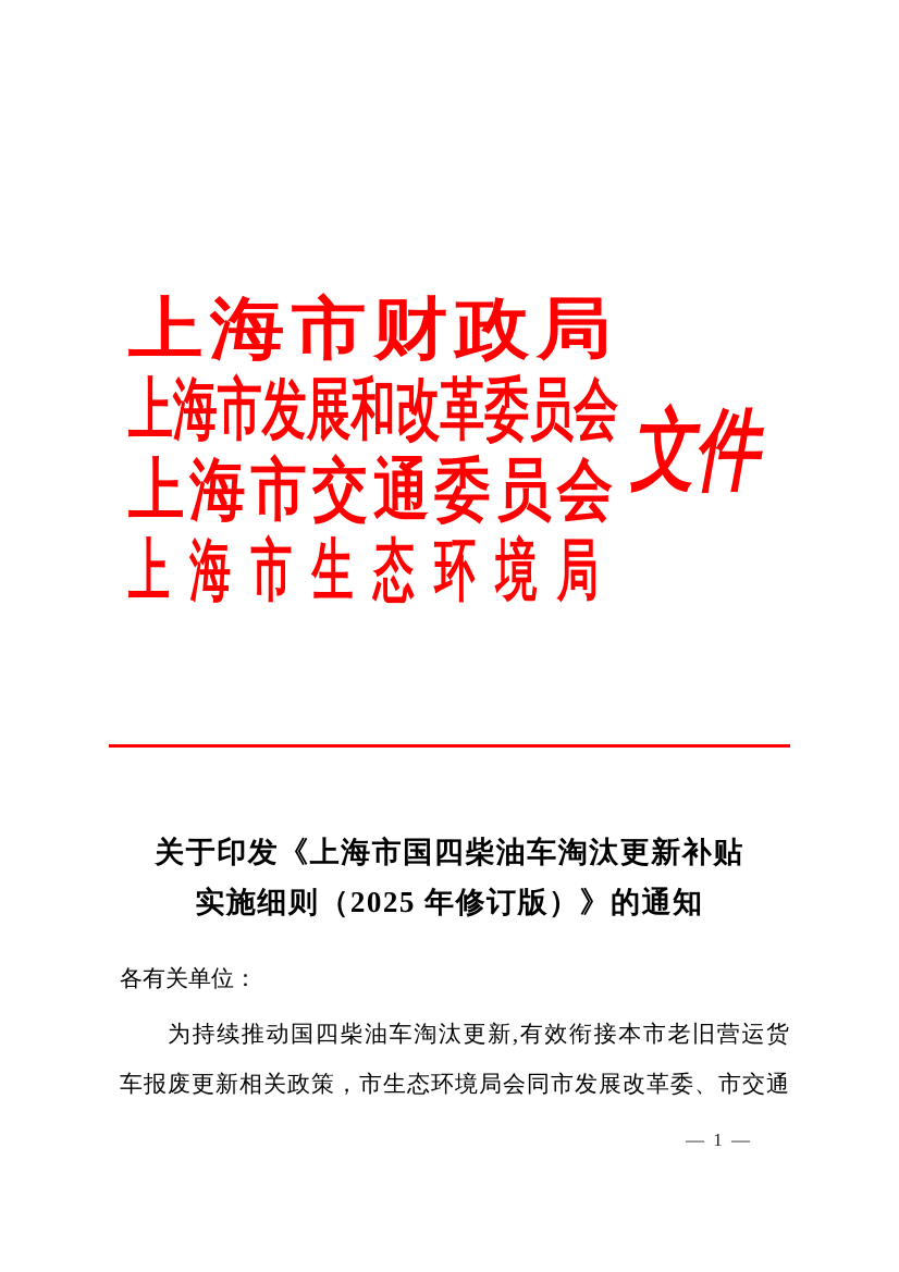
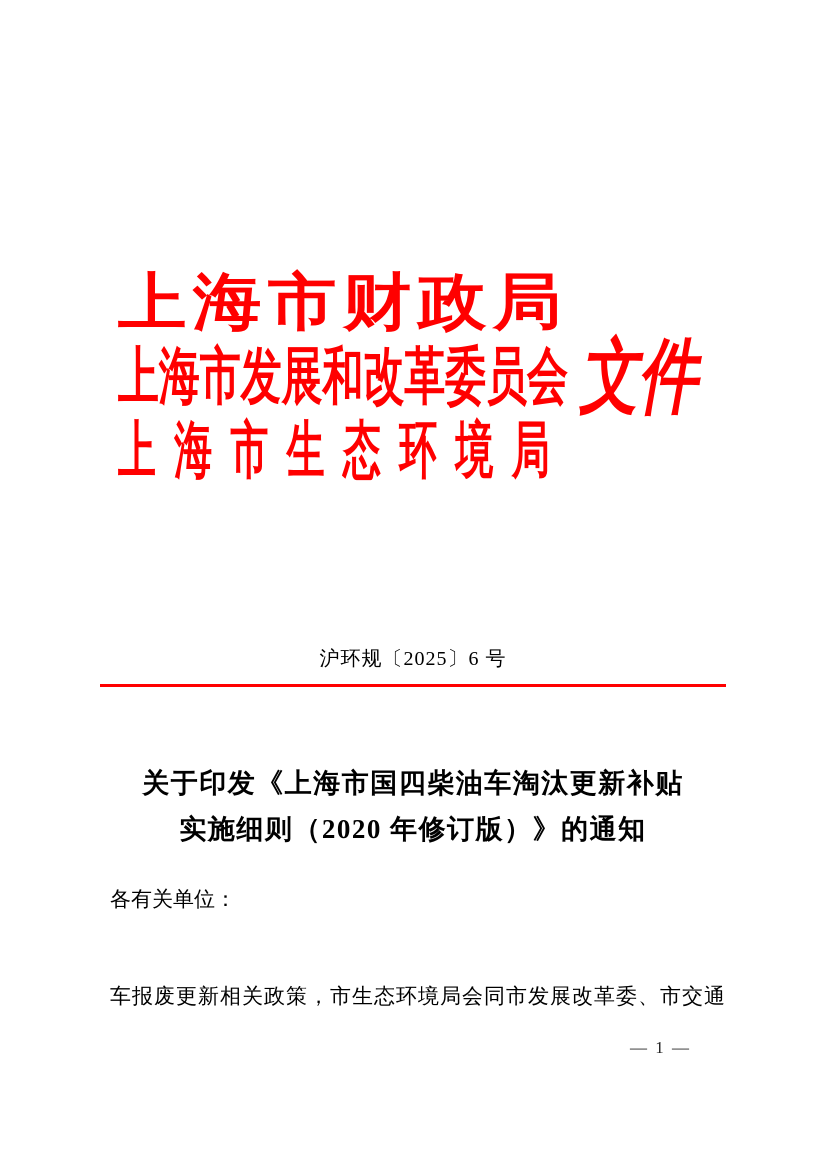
  上海市财政局
  上海市发展和改革委员会
- 上海市交通委员会
  上海市生态环境局
+ 沪环规〔2025〕6 号
  关于印发《上海市国四柴油车淘汰更新补贴
- 实施细则（2025 年修订版）》的通知
+ 实施细则（2020 年修订版）》的通知
  各有关单位：
- 为持续推动国四柴油车淘汰更新,有效衔接本市老旧营运货
  车报废更新相关政策，市生态环境局会同市发展改革委、市交通
  — 1 —
